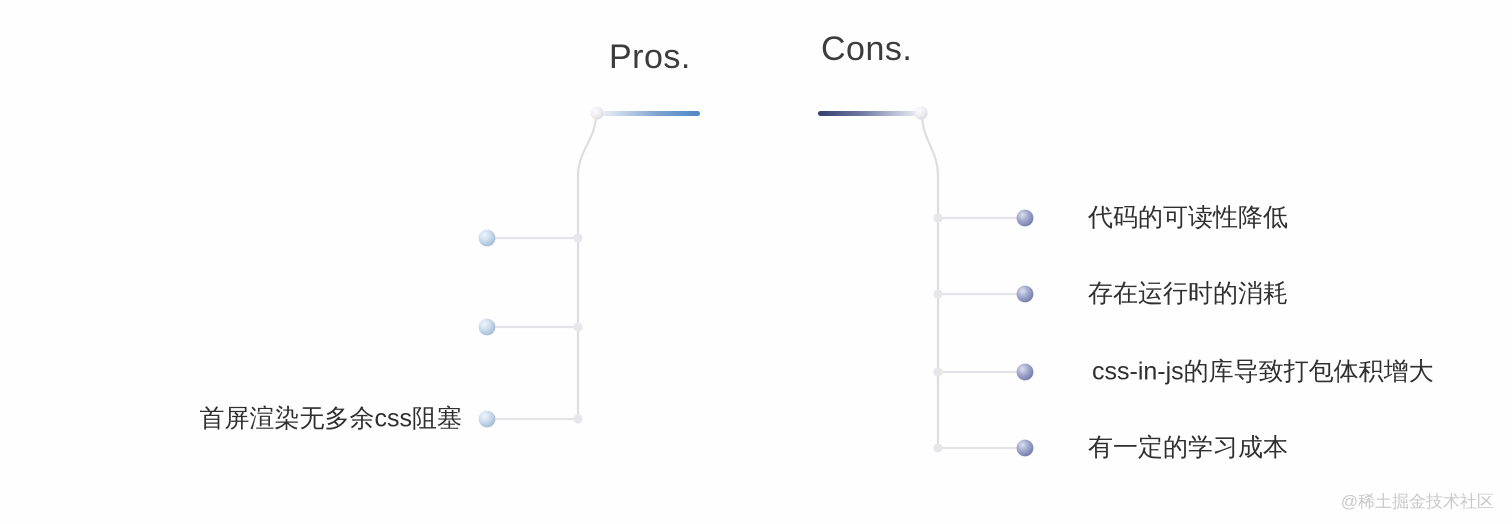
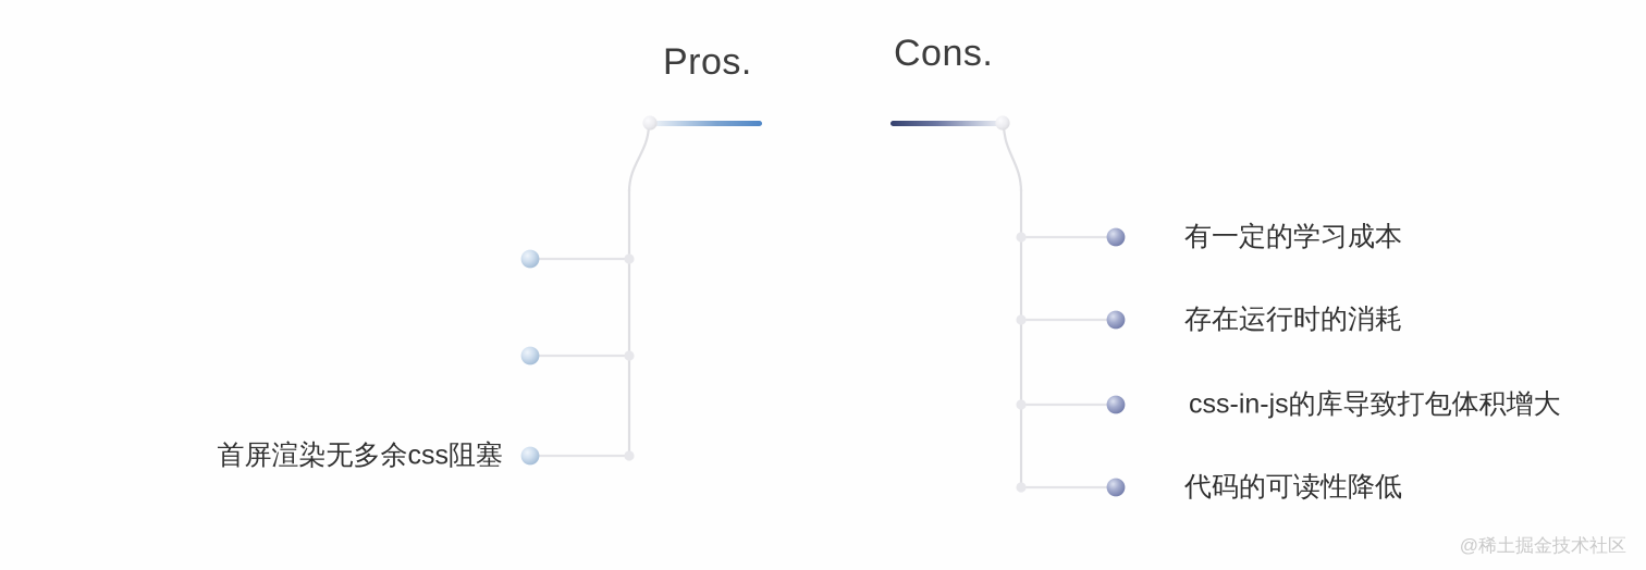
  Pros.
  Cons.
  首屏渲染无多余css阻塞
- 代码的可读性降低
+ 有一定的学习成本
  存在运行时的消耗
  css-in-js的库导致打包体积增大
- 有一定的学习成本
+ 代码的可读性降低
  @稀土掘金技术社区
